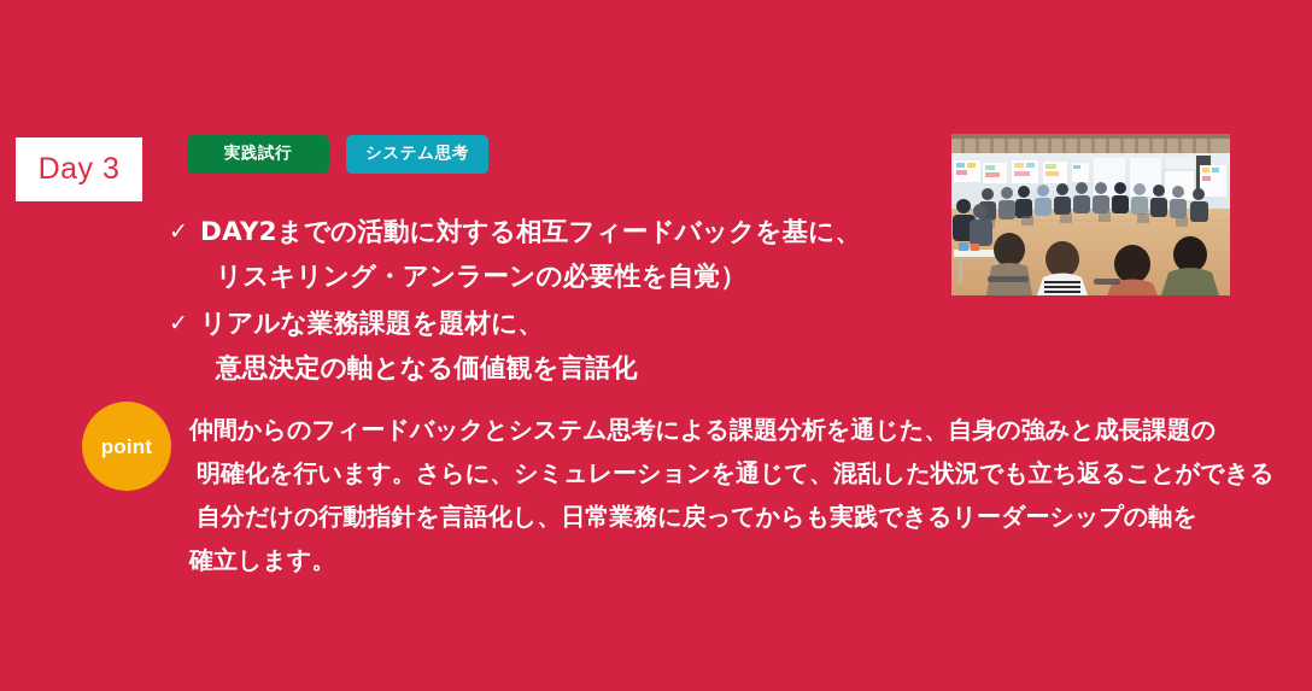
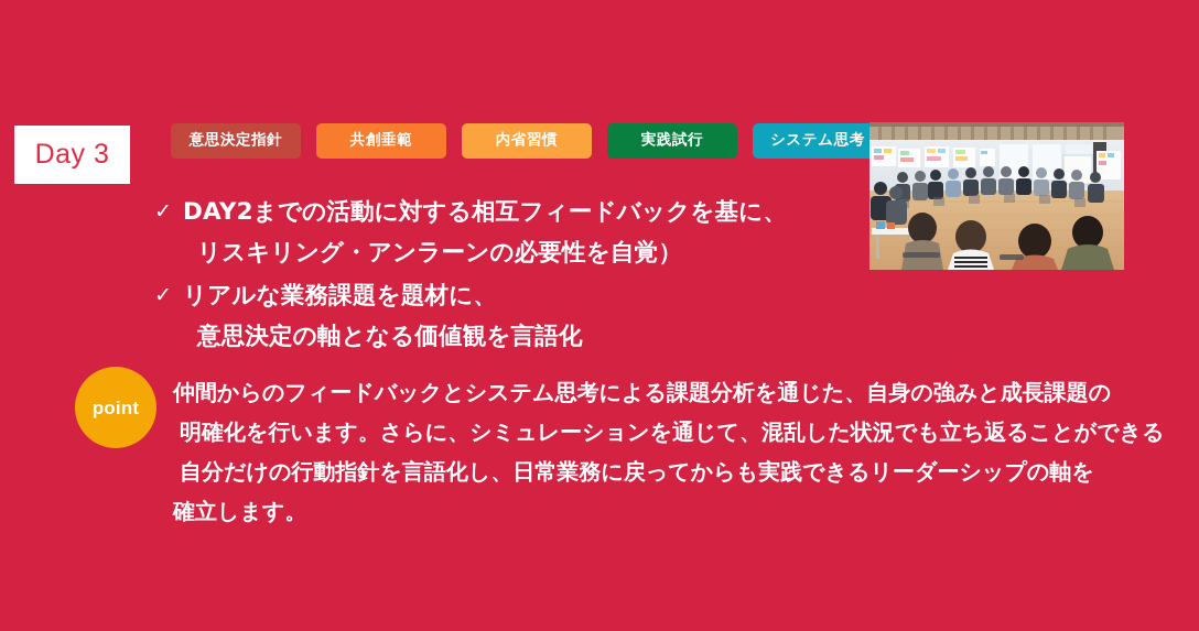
  Day 3
+ 意思決定指針
+ 共創垂範
+ 内省習慣
  実践試行
  システム思考
  ✓
  DAY2までの活動に対する相互フィードバックを基に、 リスキリング・アンラーンの必要性を自覚）
  ✓
  リアルな業務課題を題材に、 意思決定の軸となる価値観を言語化
  point
  仲間からのフィードバックとシステム思考による課題分析を通じた、自身の強みと成長課題の
  明確化を行います。さらに、シミュレーションを通じて、混乱した状況でも立ち返ることができる
  自分だけの行動指針を言語化し、日常業務に戻ってからも実践できるリーダーシップの軸を
  確立します。
